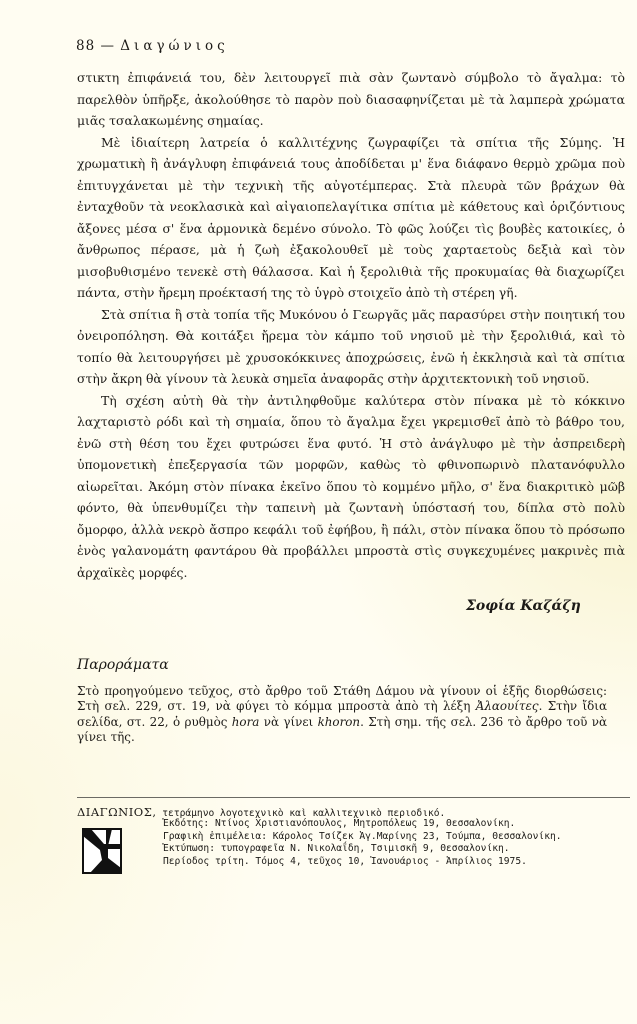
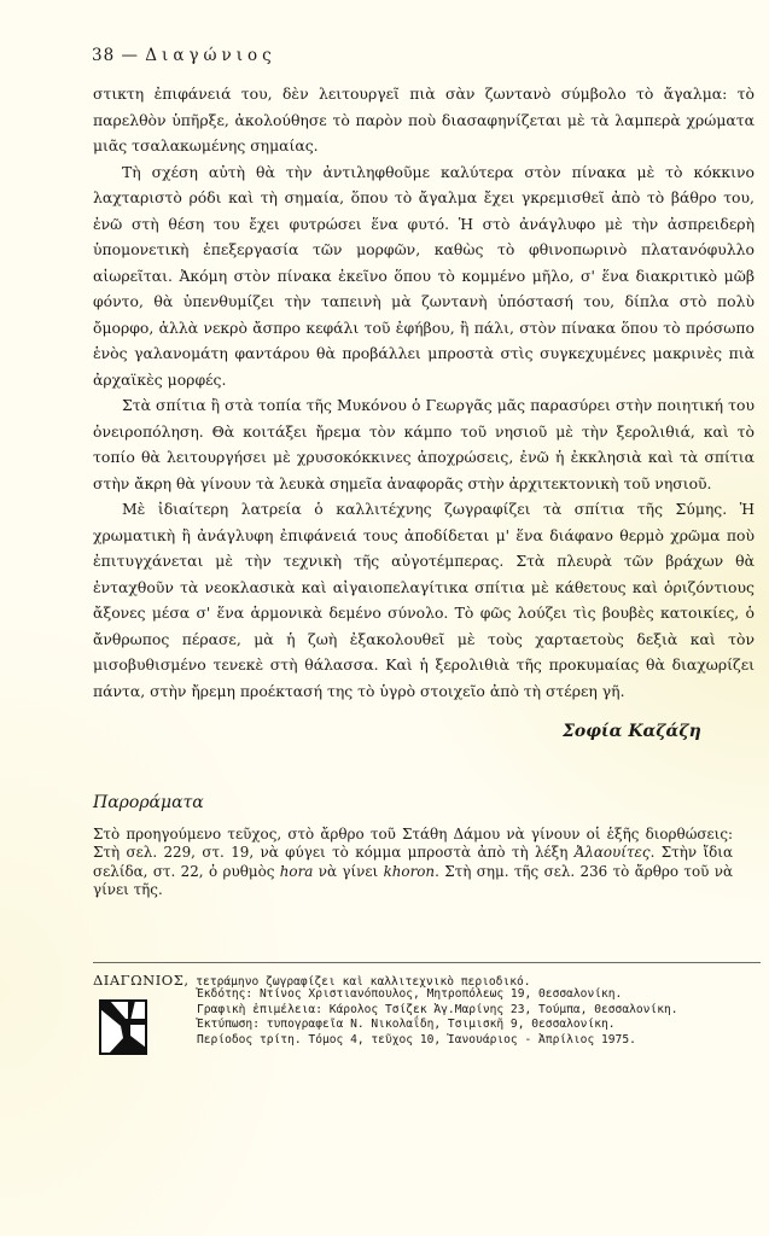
- 88 — Διαγώνιος
+ 38 — Διαγώνιος
  στικτη ἐπιφάνειά του, δὲν λειτουργεῖ πιὰ σὰν ζωντανὸ σύμβολο τὸ ἄγαλμα: τὸ παρελθὸν ὑπῆρξε, ἀκολούθησε τὸ παρὸν ποὺ διασαφηνίζεται μὲ τὰ λαμπερὰ χρώματα μιᾶς τσαλακωμένης σημαίας.
- Μὲ ἰδιαίτερη λατρεία ὁ καλλιτέχνης ζωγραφίζει τὰ σπίτια τῆς Σύμης. Ἡ χρωματικὴ ἢ ἀνάγλυφη ἐπιφάνειά τους ἀποδίδεται μ' ἕνα διάφανο θερμὸ χρῶμα ποὺ ἐπιτυγχάνεται μὲ τὴν τεχνικὴ τῆς αὐγοτέμπερας. Στὰ πλευρὰ τῶν βράχων θὰ ἐνταχθοῦν τὰ νεοκλασικὰ καὶ αἰγαιοπελαγίτικα σπίτια μὲ κάθετους καὶ ὁριζόντιους ἄξονες μέσα σ' ἕνα ἁρμονικὰ δεμένο σύνολο. Τὸ φῶς λούζει τὶς βουβὲς κατοικίες, ὁ ἄνθρωπος πέρασε, μὰ ἡ ζωὴ ἐξακολουθεῖ μὲ τοὺς χαρταετοὺς δεξιὰ καὶ τὸν μισοβυθισμένο τενεκὲ στὴ θάλασσα. Καὶ ἡ ξερολιθιὰ τῆς προκυμαίας θὰ διαχωρίζει πάντα, στὴν ἤρεμη προέκτασή της τὸ ὑγρὸ στοιχεῖο ἀπὸ τὴ στέρεη γῆ.
+ Τὴ σχέση αὐτὴ θὰ τὴν ἀντιληφθοῦμε καλύτερα στὸν πίνακα μὲ τὸ κόκκινο λαχταριστὸ ρόδι καὶ τὴ σημαία, ὅπου τὸ ἄγαλμα ἔχει γκρεμισθεῖ ἀπὸ τὸ βάθρο του, ἐνῶ στὴ θέση του ἔχει φυτρώσει ἕνα φυτό. Ἡ στὸ ἀνάγλυφο μὲ τὴν ἀσπρειδερὴ ὑπομονετικὴ ἐπεξεργασία τῶν μορφῶν, καθὼς τὸ φθινοπωρινὸ πλατανόφυλλο αἰωρεῖται. Ἀκόμη στὸν πίνακα ἐκεῖνο ὅπου τὸ κομμένο μῆλο, σ' ἕνα διακριτικὸ μῶβ φόντο, θὰ ὑπενθυμίζει τὴν ταπεινὴ μὰ ζωντανὴ ὑπόστασή του, δίπλα στὸ πολὺ ὄμορφο, ἀλλὰ νεκρὸ ἄσπρο κεφάλι τοῦ ἐφήβου, ἢ πάλι, στὸν πίνακα ὅπου τὸ πρόσωπο ἑνὸς γαλανομάτη φαντάρου θὰ προβάλλει μπροστὰ στὶς συγκεχυμένες μακρινὲς πιὰ ἀρχαϊκὲς μορφές.
  Στὰ σπίτια ἢ στὰ τοπία τῆς Μυκόνου ὁ Γεωργᾶς μᾶς παρασύρει στὴν ποιητική του ὀνειροπόληση. Θὰ κοιτάξει ἤρεμα τὸν κάμπο τοῦ νησιοῦ μὲ τὴν ξερολιθιά, καὶ τὸ τοπίο θὰ λειτουργήσει μὲ χρυσοκόκκινες ἀποχρώσεις, ἐνῶ ἡ ἐκκλησιὰ καὶ τὰ σπίτια στὴν ἄκρη θὰ γίνουν τὰ λευκὰ σημεῖα ἀναφορᾶς στὴν ἀρχιτεκτονικὴ τοῦ νησιοῦ.
- Τὴ σχέση αὐτὴ θὰ τὴν ἀντιληφθοῦμε καλύτερα στὸν πίνακα μὲ τὸ κόκκινο λαχταριστὸ ρόδι καὶ τὴ σημαία, ὅπου τὸ ἄγαλμα ἔχει γκρεμισθεῖ ἀπὸ τὸ βάθρο του, ἐνῶ στὴ θέση του ἔχει φυτρώσει ἕνα φυτό. Ἡ στὸ ἀνάγλυφο μὲ τὴν ἀσπρειδερὴ ὑπομονετικὴ ἐπεξεργασία τῶν μορφῶν, καθὼς τὸ φθινοπωρινὸ πλατανόφυλλο αἰωρεῖται. Ἀκόμη στὸν πίνακα ἐκεῖνο ὅπου τὸ κομμένο μῆλο, σ' ἕνα διακριτικὸ μῶβ φόντο, θὰ ὑπενθυμίζει τὴν ταπεινὴ μὰ ζωντανὴ ὑπόστασή του, δίπλα στὸ πολὺ ὄμορφο, ἀλλὰ νεκρὸ ἄσπρο κεφάλι τοῦ ἐφήβου, ἢ πάλι, στὸν πίνακα ὅπου τὸ πρόσωπο ἑνὸς γαλανομάτη φαντάρου θὰ προβάλλει μπροστὰ στὶς συγκεχυμένες μακρινὲς πιὰ ἀρχαϊκὲς μορφές.
+ Μὲ ἰδιαίτερη λατρεία ὁ καλλιτέχνης ζωγραφίζει τὰ σπίτια τῆς Σύμης. Ἡ χρωματικὴ ἢ ἀνάγλυφη ἐπιφάνειά τους ἀποδίδεται μ' ἕνα διάφανο θερμὸ χρῶμα ποὺ ἐπιτυγχάνεται μὲ τὴν τεχνικὴ τῆς αὐγοτέμπερας. Στὰ πλευρὰ τῶν βράχων θὰ ἐνταχθοῦν τὰ νεοκλασικὰ καὶ αἰγαιοπελαγίτικα σπίτια μὲ κάθετους καὶ ὁριζόντιους ἄξονες μέσα σ' ἕνα ἁρμονικὰ δεμένο σύνολο. Τὸ φῶς λούζει τὶς βουβὲς κατοικίες, ὁ ἄνθρωπος πέρασε, μὰ ἡ ζωὴ ἐξακολουθεῖ μὲ τοὺς χαρταετοὺς δεξιὰ καὶ τὸν μισοβυθισμένο τενεκὲ στὴ θάλασσα. Καὶ ἡ ξερολιθιὰ τῆς προκυμαίας θὰ διαχωρίζει πάντα, στὴν ἤρεμη προέκτασή της τὸ ὑγρὸ στοιχεῖο ἀπὸ τὴ στέρεη γῆ.
  Σοφία Καζάζη
  Παροράματα
  Στὸ προηγούμενο τεῦχος, στὸ ἄρθρο τοῦ Στάθη Δάμου νὰ γίνουν οἱ ἑξῆς διορθώσεις: Στὴ σελ. 229, στ. 19, νὰ φύγει τὸ κόμμα μπροστὰ ἀπὸ τὴ λέξη Ἀλαουίτες. Στὴν ἴδια σελίδα, στ. 22, ὁ ρυθμὸς hora νὰ γίνει khoron. Στὴ σημ. τῆς σελ. 236 τὸ ἄρθρο τοῦ νὰ γίνει τῆς.
- ΔΙΑΓΩΝΙΟΣ, τετράμηνο λογοτεχνικὸ καὶ καλλιτεχνικὸ περιοδικό.
+ ΔΙΑΓΩΝΙΟΣ, τετράμηνο ζωγραφίζει καὶ καλλιτεχνικὸ περιοδικό.
  Ἐκδότης: Ντίνος Χριστιανόπουλος, Μητροπόλεως 19, Θεσσαλονίκη.
  Γραφικὴ ἐπιμέλεια: Κάρολος Τσίζεκ Ἁγ.Μαρίνης 23, Τούμπα, Θεσσαλονίκη.
  Ἐκτύπωση: τυπογραφεῖα Ν. Νικολαΐδη, Τσιμισκῆ 9, Θεσσαλονίκη.
  Περίοδος τρίτη. Τόμος 4, τεῦχος 10, Ἰανουάριος - Ἀπρίλιος 1975.
